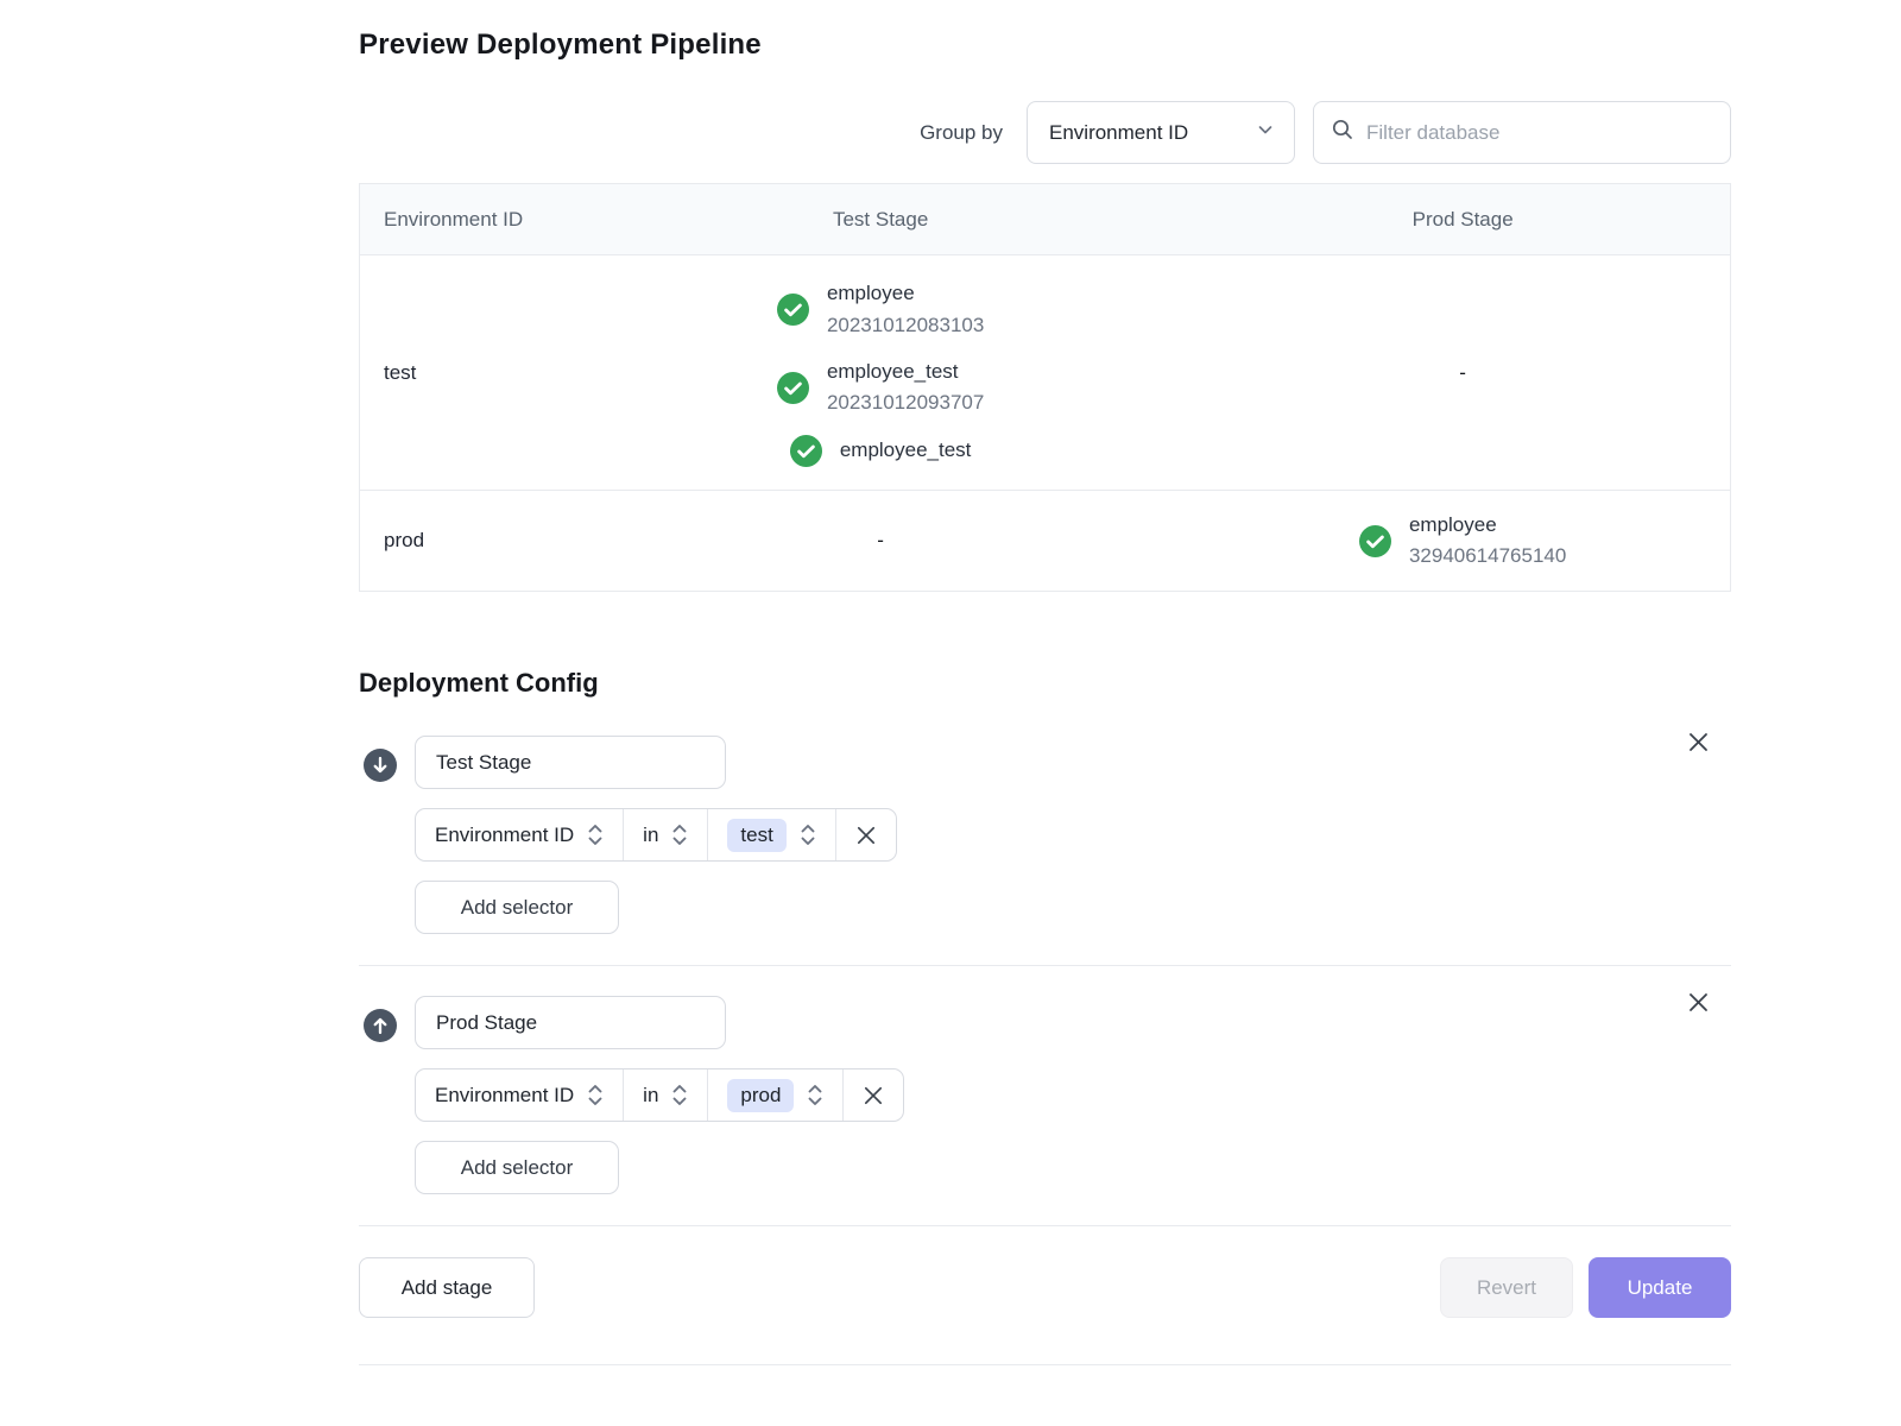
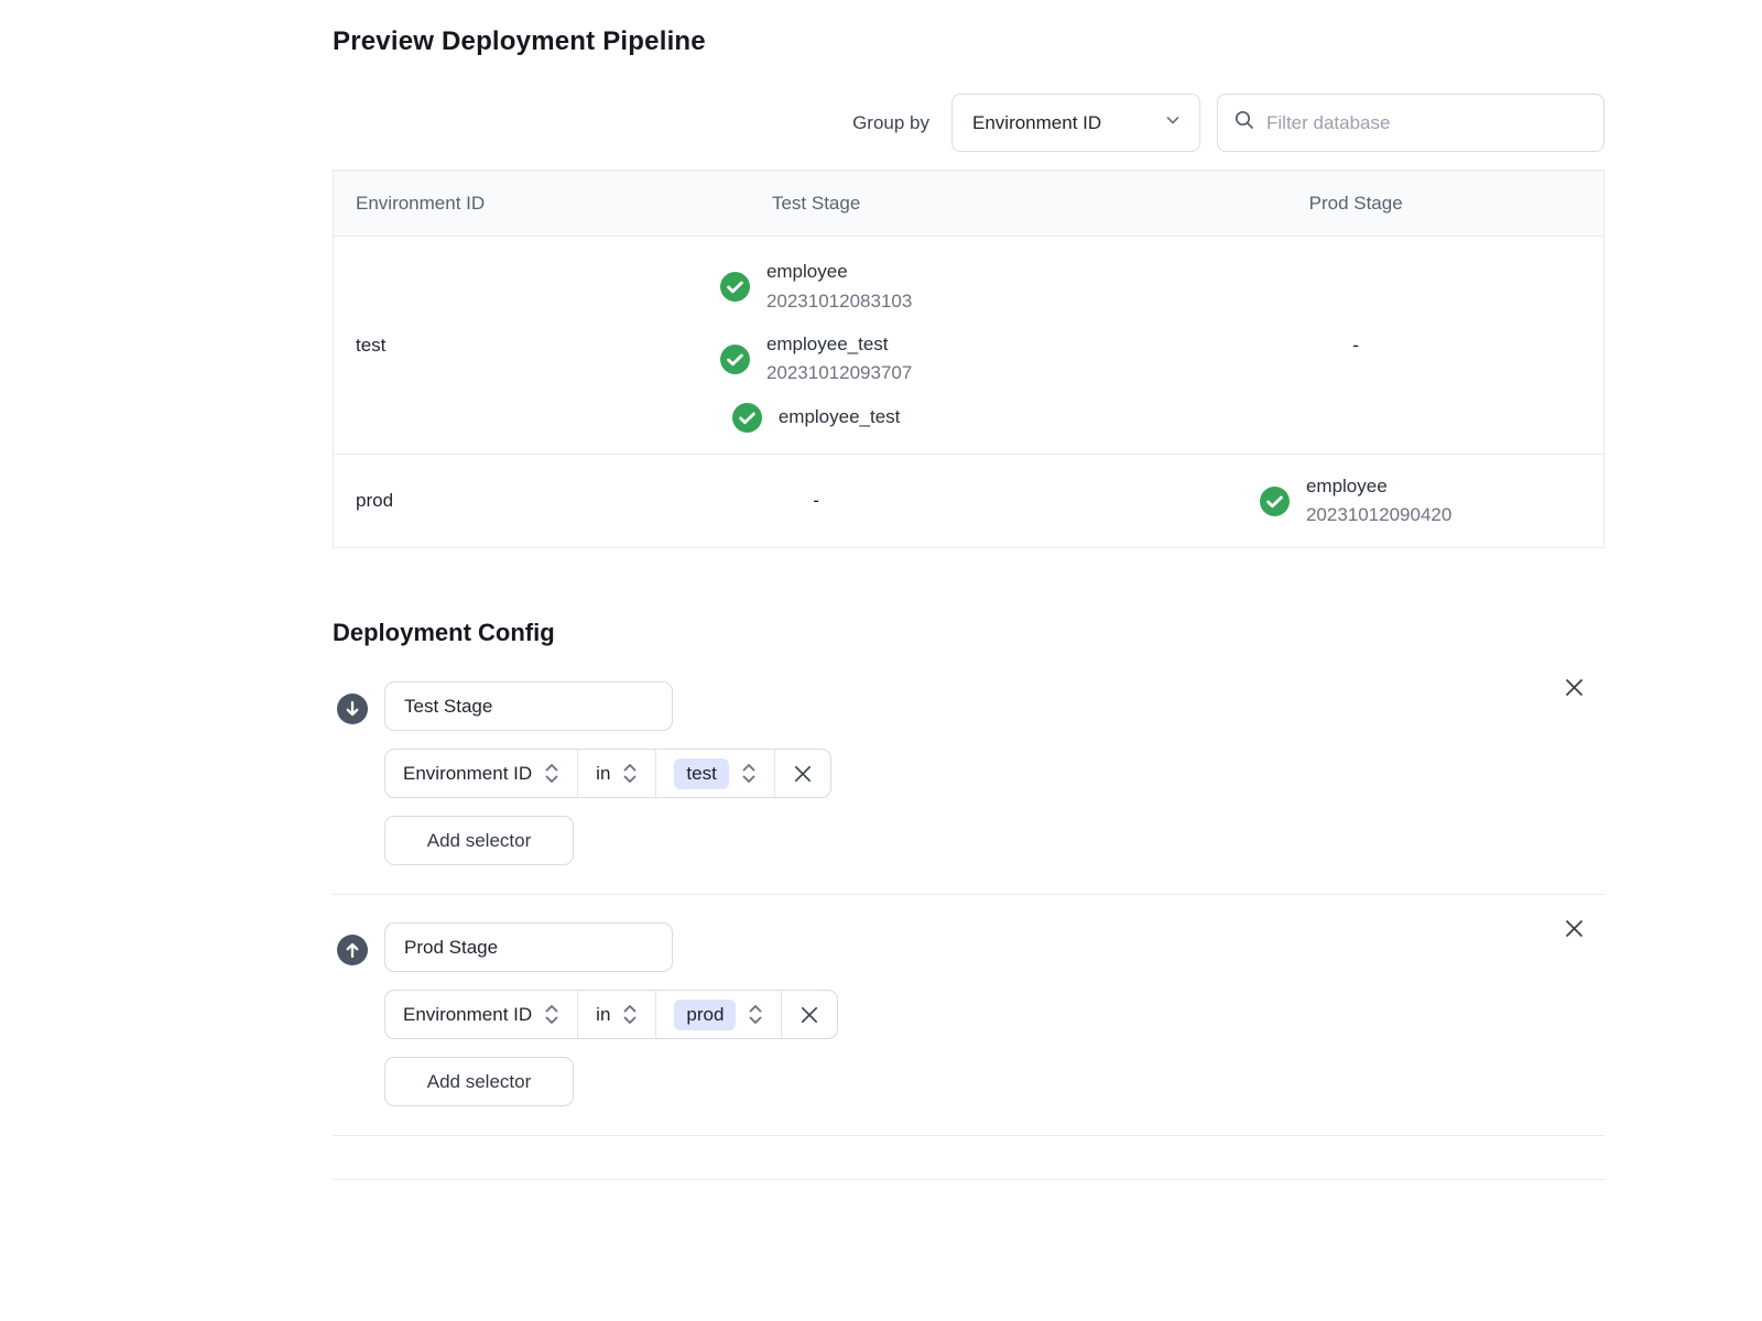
  Preview Deployment Pipeline
  Group by
  Environment ID
  Filter database
  Environment ID
  Test Stage
  Prod Stage
  test
  employee
  20231012083103
  employee_test
  20231012093707
  employee_test
  -
  prod
  -
  employee
- 32940614765140
+ 20231012090420
  Deployment Config
  Test Stage
  Environment ID
  in
  test
  Add selector
  Prod Stage
  Environment ID
  in
  prod
  Add selector
- Add stage
- Revert
- Update
